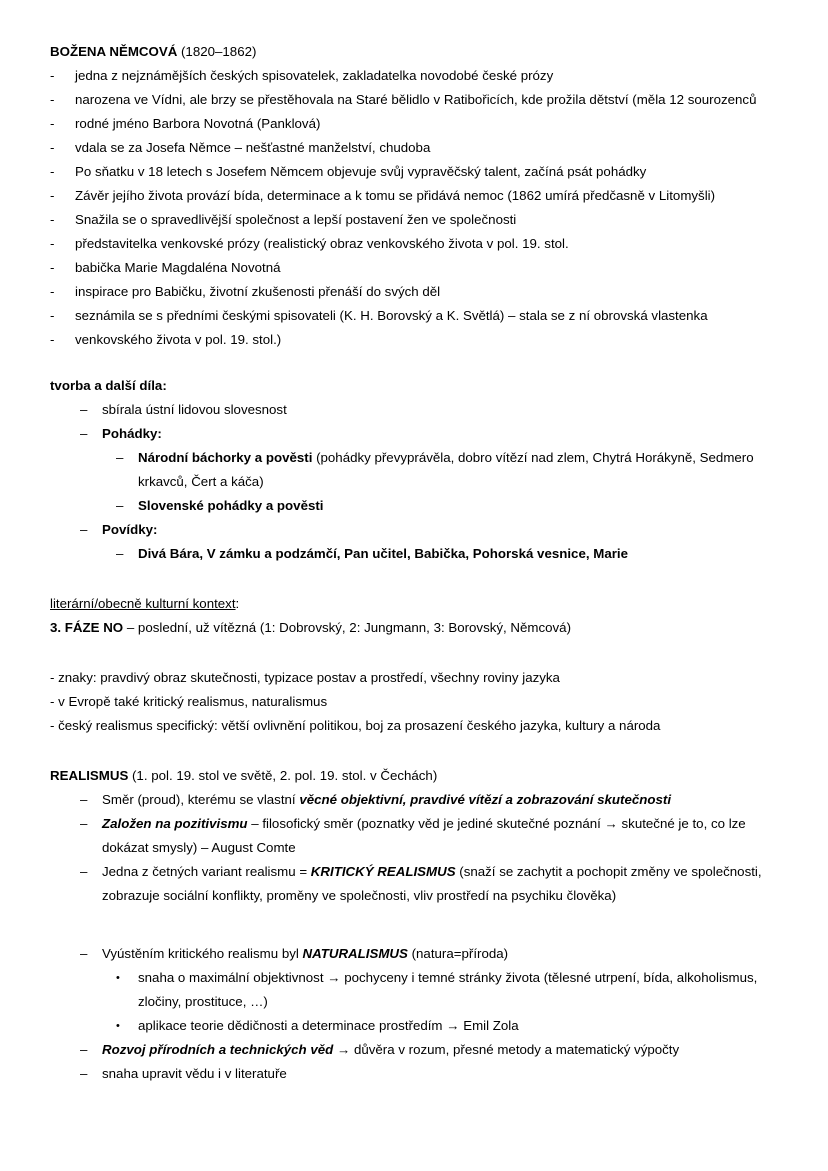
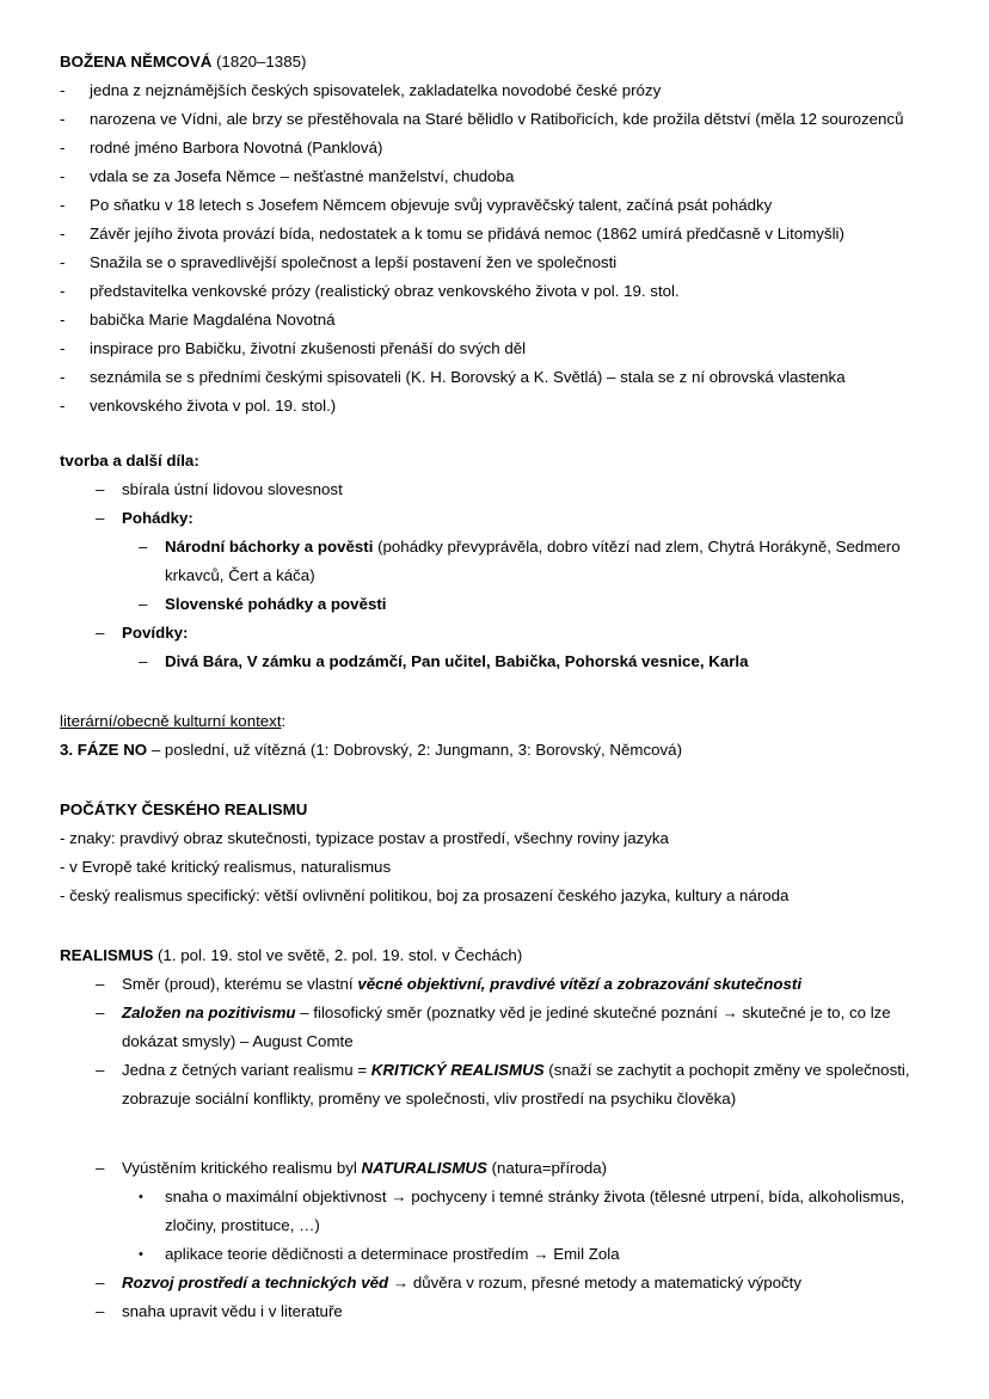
- BOŽENA NĚMCOVÁ (1820–1862)
+ BOŽENA NĚMCOVÁ (1820–1385)
  -
  jedna z nejznámějších českých spisovatelek, zakladatelka novodobé české prózy
  -
  narozena ve Vídni, ale brzy se přestěhovala na Staré bělidlo v Ratibořicích, kde prožila dětství (měla 12 sourozenců
  -
  rodné jméno Barbora Novotná (Panklová)
  -
  vdala se za Josefa Němce – nešťastné manželství, chudoba
  -
  Po sňatku v 18 letech s Josefem Němcem objevuje svůj vypravěčský talent, začíná psát pohádky
  -
- Závěr jejího života provází bída, determinace a k tomu se přidává nemoc (1862 umírá předčasně v Litomyšli)
+ Závěr jejího života provází bída, nedostatek a k tomu se přidává nemoc (1862 umírá předčasně v Litomyšli)
  -
  Snažila se o spravedlivější společnost a lepší postavení žen ve společnosti
  -
  představitelka venkovské prózy (realistický obraz venkovského života v pol. 19. stol.
  -
  babička Marie Magdaléna Novotná
  -
  inspirace pro Babičku, životní zkušenosti přenáší do svých děl
  -
  seznámila se s předními českými spisovateli (K. H. Borovský a K. Světlá) – stala se z ní obrovská vlastenka
  -
  venkovského života v pol. 19. stol.)
  tvorba a další díla:
  –
  sbírala ústní lidovou slovesnost
  –
  Pohádky:
  –
  Národní báchorky a pověsti (pohádky převyprávěla, dobro vítězí nad zlem, Chytrá Horákyně, Sedmero krkavců, Čert a káča)
  –
  Slovenské pohádky a pověsti
  –
  Povídky:
  –
- Divá Bára, V zámku a podzámčí, Pan učitel, Babička, Pohorská vesnice, Marie
+ Divá Bára, V zámku a podzámčí, Pan učitel, Babička, Pohorská vesnice, Karla
  literární/obecně kulturní kontext:
  3. FÁZE NO – poslední, už vítězná (1: Dobrovský, 2: Jungmann, 3: Borovský, Němcová)
+ POČÁTKY ČESKÉHO REALISMU
  - znaky: pravdivý obraz skutečnosti, typizace postav a prostředí, všechny roviny jazyka
  - v Evropě také kritický realismus, naturalismus
  - český realismus specifický: větší ovlivnění politikou, boj za prosazení českého jazyka, kultury a národa
  REALISMUS (1. pol. 19. stol ve světě, 2. pol. 19. stol. v Čechách)
  –
  Směr (proud), kterému se vlastní věcné objektivní, pravdivé vítězí a zobrazování skutečnosti
  –
  Založen na pozitivismu – filosofický směr (poznatky věd je jediné skutečné poznání → skutečné je to, co lze dokázat smysly) – August Comte
  –
  Jedna z četných variant realismu = KRITICKÝ REALISMUS (snaží se zachytit a pochopit změny ve společnosti, zobrazuje sociální konflikty, proměny ve společnosti, vliv prostředí na psychiku člověka)
  –
  Vyústěním kritického realismu byl NATURALISMUS (natura=příroda)
  •
  snaha o maximální objektivnost → pochyceny i temné stránky života (tělesné utrpení, bída, alkoholismus, zločiny, prostituce, …)
  •
  aplikace teorie dědičnosti a determinace prostředím → Emil Zola
  –
- Rozvoj přírodních a technických věd → důvěra v rozum, přesné metody a matematický výpočty
+ Rozvoj prostředí a technických věd → důvěra v rozum, přesné metody a matematický výpočty
  –
  snaha upravit vědu i v literatuře
